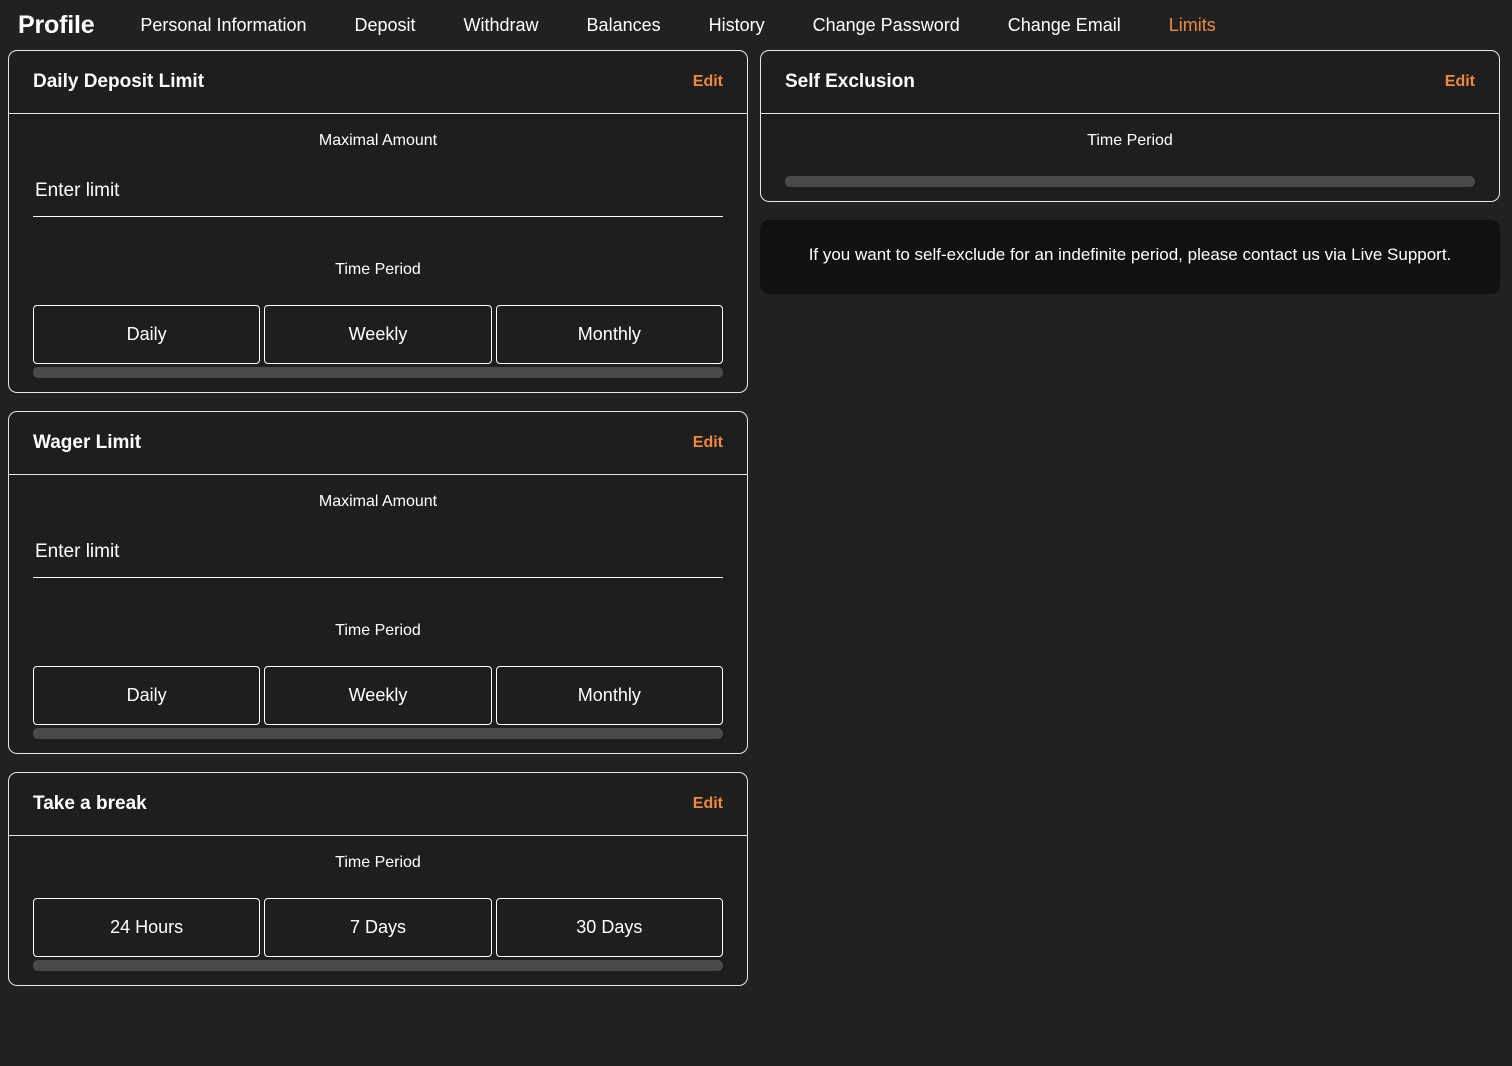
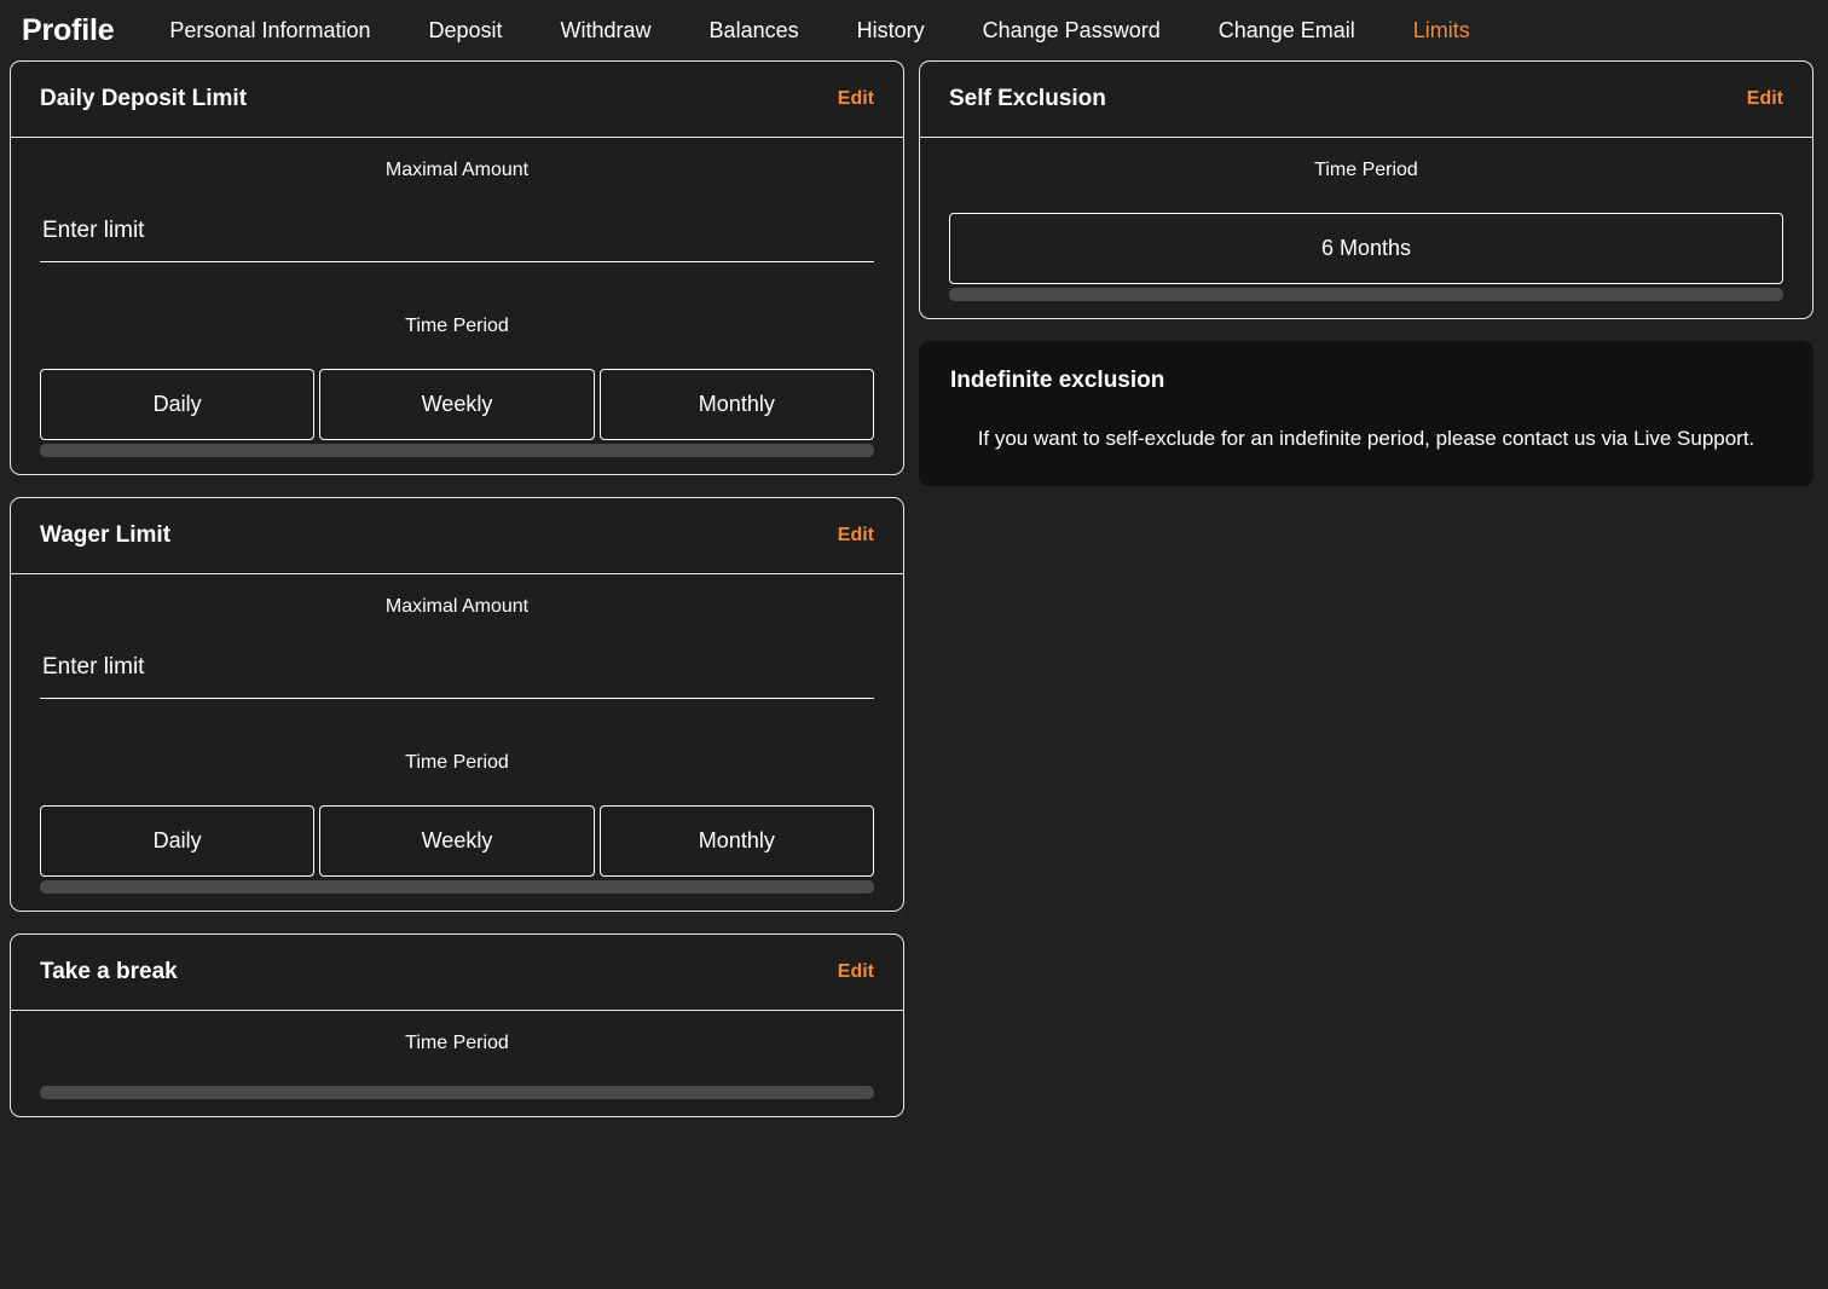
  Profile
  Personal Information
  Deposit
  Withdraw
  Balances
  History
  Change Password
  Change Email
  Limits
  Daily Deposit Limit
  Edit
  Maximal Amount
  Enter limit
  Time Period
  Daily
  Weekly
  Monthly
  Wager Limit
  Edit
  Maximal Amount
  Enter limit
  Time Period
  Daily
  Weekly
  Monthly
  Take a break
  Edit
  Time Period
- 24 Hours
- 7 Days
- 30 Days
  Self Exclusion
  Edit
  Time Period
+ 6 Months
+ Indefinite exclusion
  If you want to self-exclude for an indefinite period, please contact us via Live Support.
